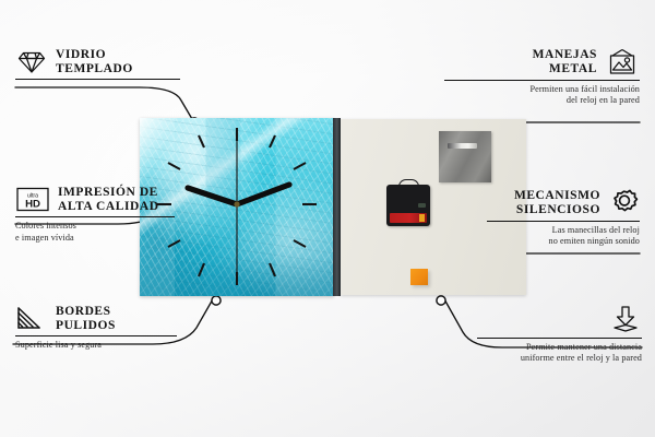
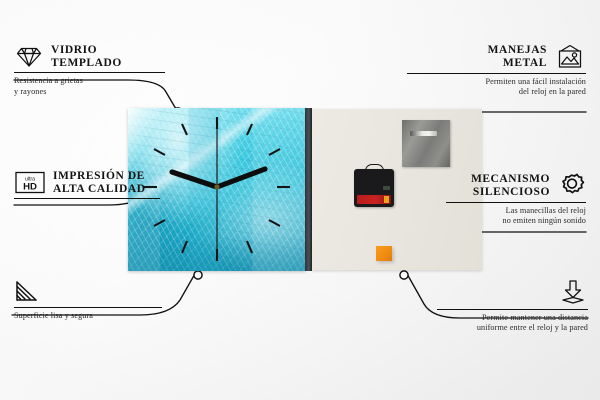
  VIDRIO
  TEMPLADO
+ Resistencia a grietas
+ y rayones
  HD
  IMPRESIÓN DE
  ALTA CALIDAD
- Colores intensos
- e imagen vívida
- BORDES
- PULIDOS
  Superficie lisa y segura
  MANEJAS
  METAL
  Permiten una fácil instalación
  del reloj en la pared
  MECANISMO
  SILENCIOSO
  Las manecillas del reloj
  no emiten ningún sonido
  Permite mantener una distancia
  uniforme entre el reloj y la pared
